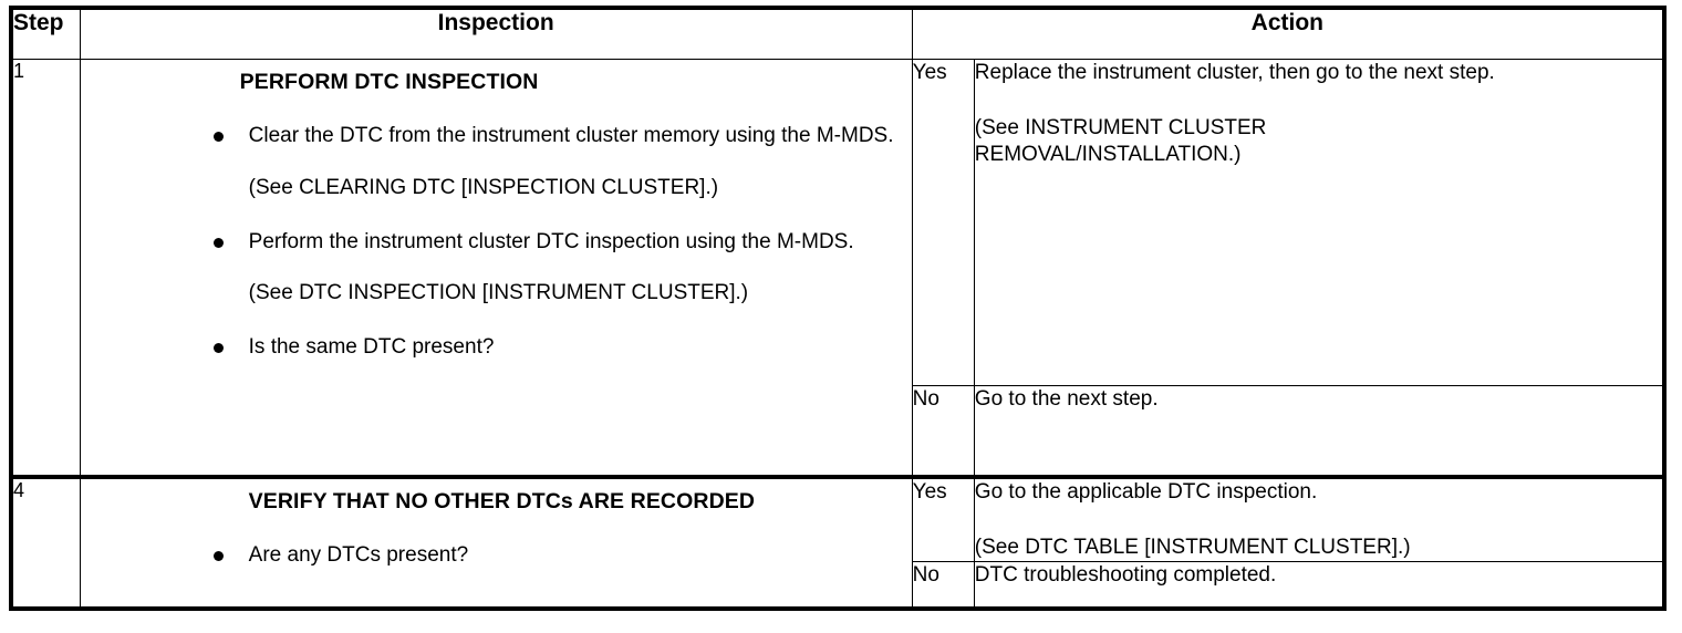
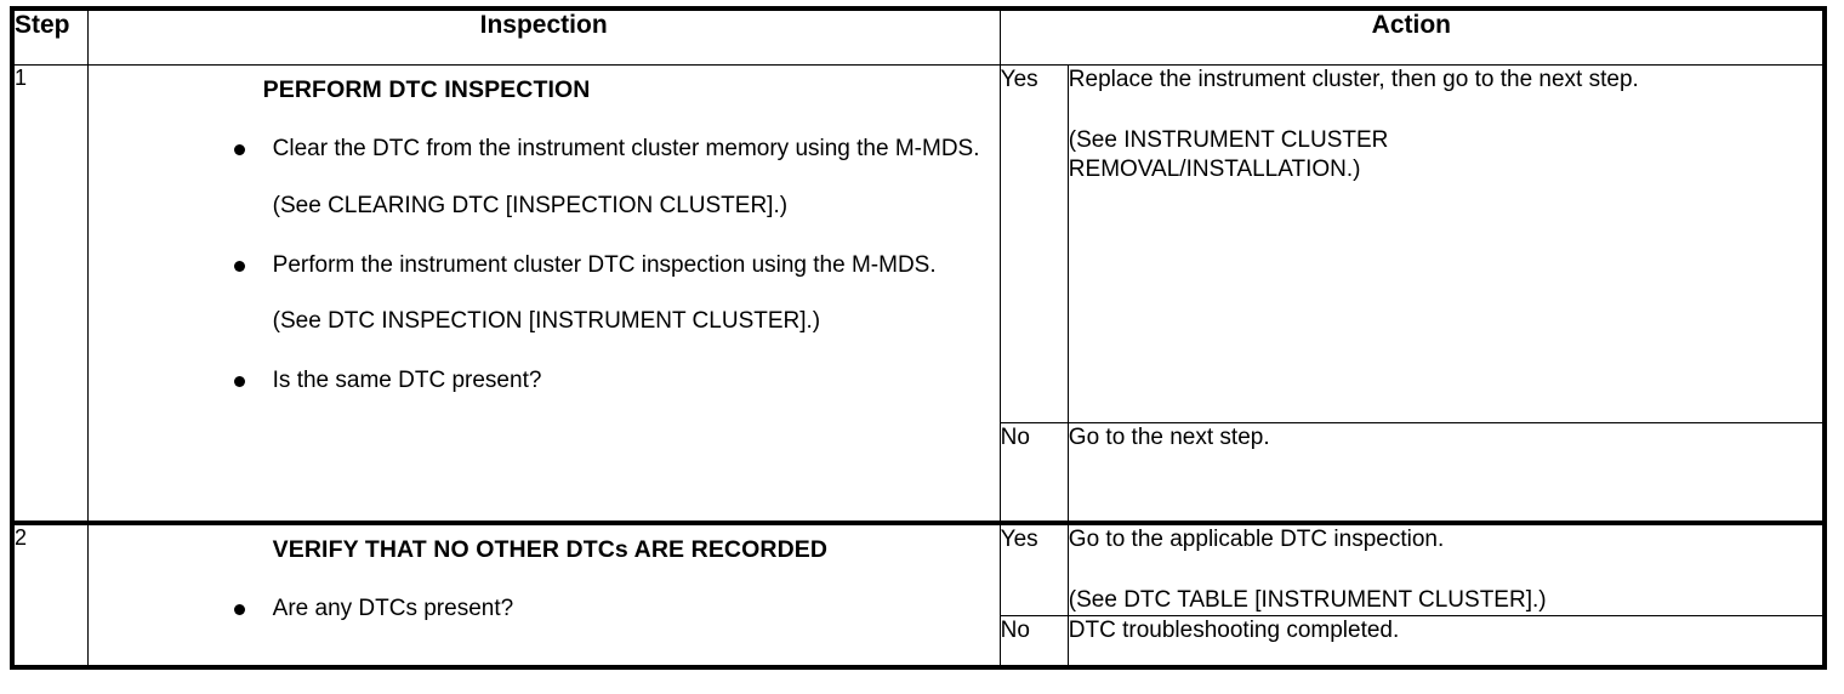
  Step	Inspection	Action
  1	PERFORM DTC INSPECTION Clear the DTC from the instrument cluster memory using the M-MDS. (See CLEARING DTC [INSPECTION CLUSTER].) Perform the instrument cluster DTC inspection using the M-MDS. (See DTC INSPECTION [INSTRUMENT CLUSTER].) Is the same DTC present?	Yes	Replace the instrument cluster, then go to the next step. (See INSTRUMENT CLUSTER REMOVAL/INSTALLATION.)
  No	Go to the next step.
- 4	VERIFY THAT NO OTHER DTCs ARE RECORDED Are any DTCs present?	Yes	Go to the applicable DTC inspection. (See DTC TABLE [INSTRUMENT CLUSTER].)
+ 2	VERIFY THAT NO OTHER DTCs ARE RECORDED Are any DTCs present?	Yes	Go to the applicable DTC inspection. (See DTC TABLE [INSTRUMENT CLUSTER].)
  No	DTC troubleshooting completed.
